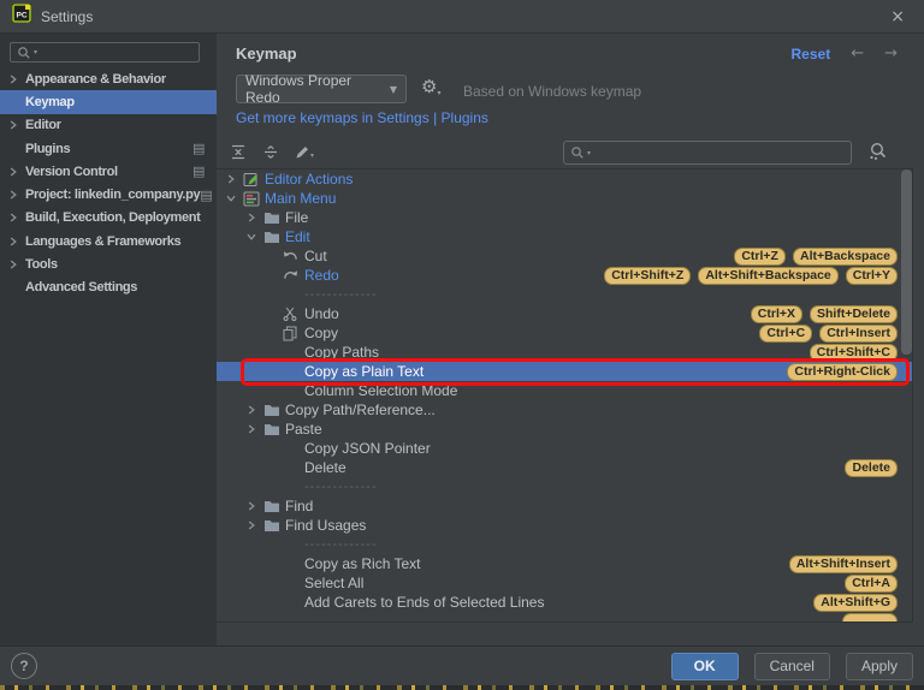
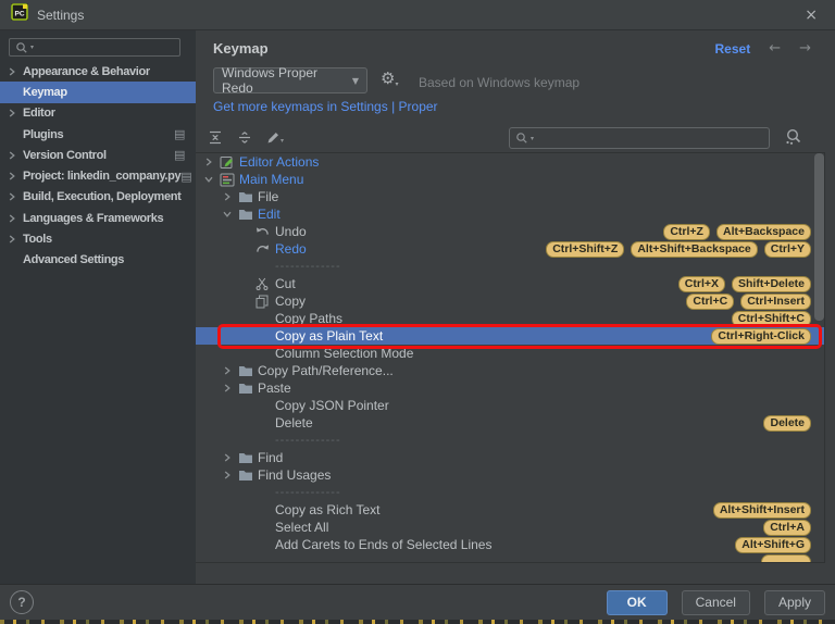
  Settings
  ×
  Appearance & Behavior
  Keymap
  Editor
  Plugins
  ▤
  Version Control
  ▤
  Project: linkedin_company.py
  ▤
  Build, Execution, Deployment
  Languages & Frameworks
  Tools
  Advanced Settings
  Keymap
  Reset
  ←
  →
  Windows Proper Redo
  ▼
  Based on Windows keymap
- Get more keymaps in Settings | Plugins
+ Get more keymaps in Settings | Proper
  Editor Actions
  Main Menu
  File
  Edit
- Cut
+ Undo
  Ctrl+Z
  Alt+Backspace
  Redo
  Ctrl+Shift+Z
  Alt+Shift+Backspace
  Ctrl+Y
- Undo
+ Cut
  Ctrl+X
  Shift+Delete
  Copy
  Ctrl+C
  Ctrl+Insert
  Copy Paths
  Ctrl+Shift+C
  Copy as Plain Text
  Ctrl+Right-Click
  Column Selection Mode
  Copy Path/Reference...
  Paste
  Copy JSON Pointer
  Delete
  Delete
  Find
  Find Usages
  Copy as Rich Text
  Alt+Shift+Insert
  Select All
  Ctrl+A
  Add Carets to Ends of Selected Lines
  Alt+Shift+G
  ?
  OK
  Cancel
  Apply
